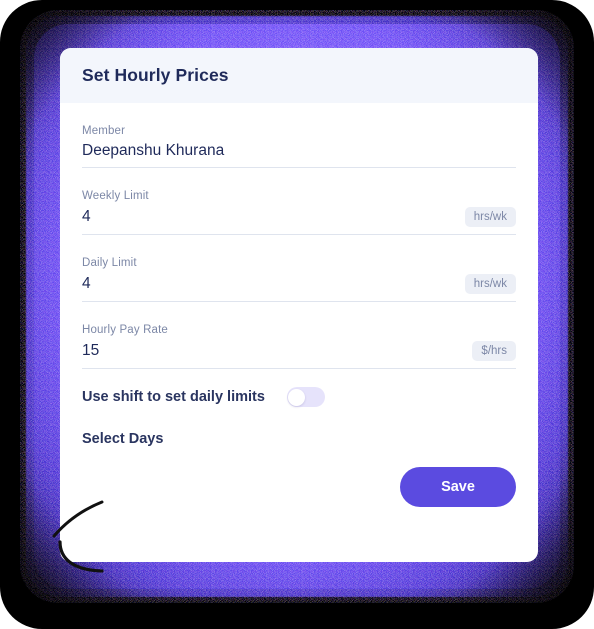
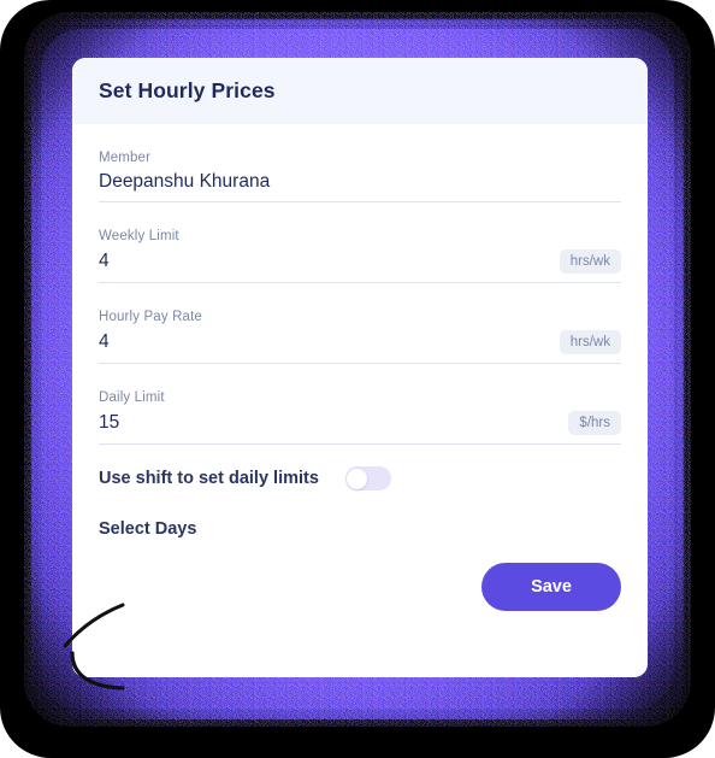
  Set Hourly Prices
  Member
  Deepanshu Khurana
  Weekly Limit
  4
  hrs/wk
- Daily Limit
+ Hourly Pay Rate
  4
  hrs/wk
- Hourly Pay Rate
+ Daily Limit
  15
  $/hrs
  Use shift to set daily limits
  Select Days
  Save
